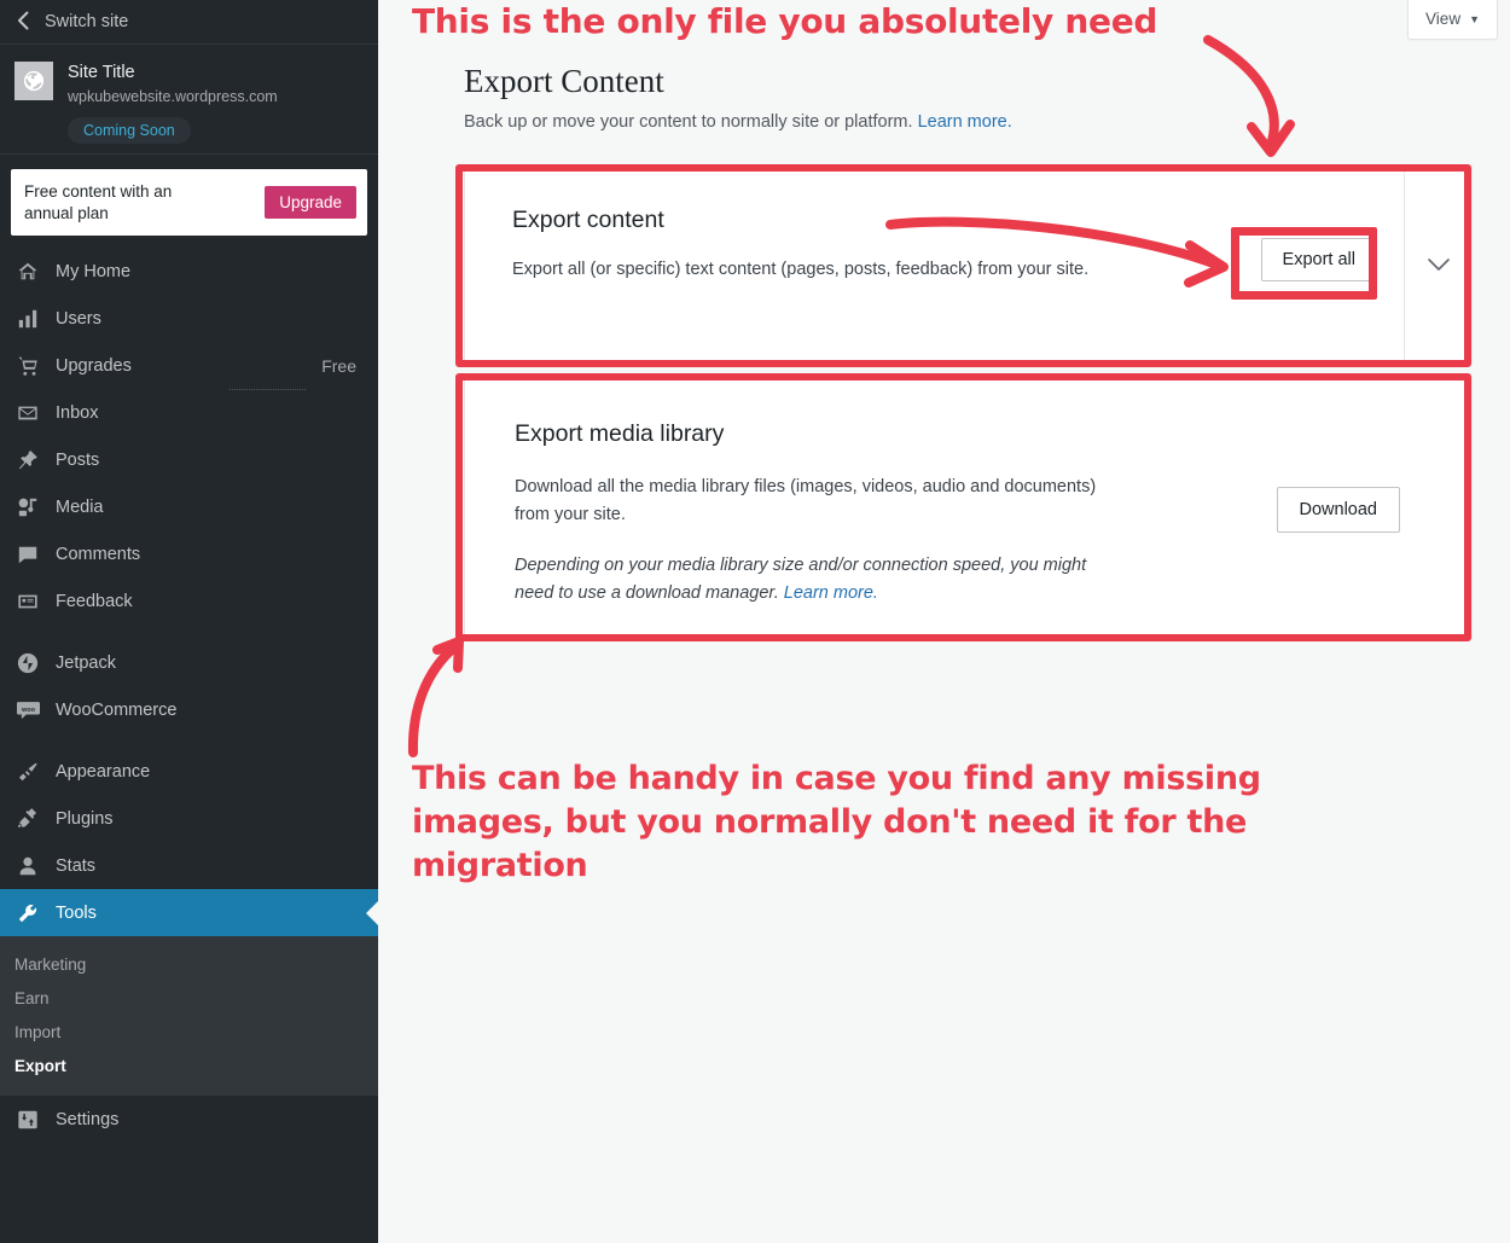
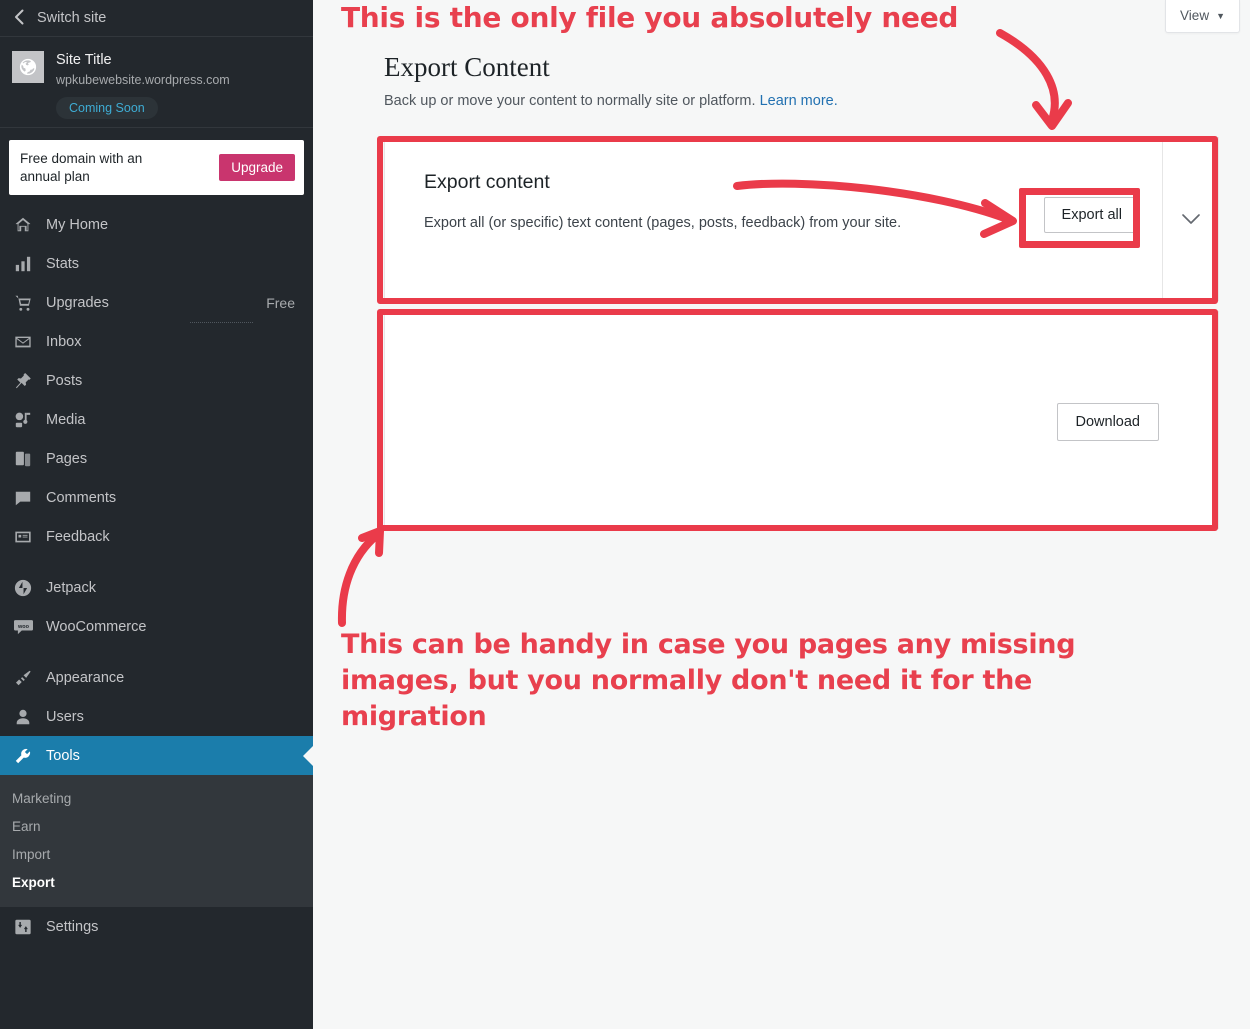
  Switch site
  Site Title
  wpkubewebsite.wordpress.com
  Coming Soon
- Free content with an annual plan
+ Free domain with an annual plan
  Upgrade
  My Home
- Users
+ Stats
  Upgrades
  Free
  Inbox
  Posts
  Media
+ Pages
  Comments
  Feedback
  Jetpack
  WooCommerce
  Appearance
- Plugins
- Stats
+ Users
  Tools
  Marketing
  Earn
  Import
  Export
  Settings
  View
  ▼
  Export Content
  Back up or move your content to normally site or platform. Learn more.
  Export content
  Export all (or specific) text content (pages, posts, feedback) from your site.
  Export all
- Export media library
- Download all the media library files (images, videos, audio and documents) from your site.
- Depending on your media library size and/or connection speed, you might need to use a download manager. Learn more.
  Download
  This is the only file you absolutely need
- This can be handy in case you find any missing images, but you normally don't need it for the migration
+ This can be handy in case you pages any missing images, but you normally don't need it for the migration
